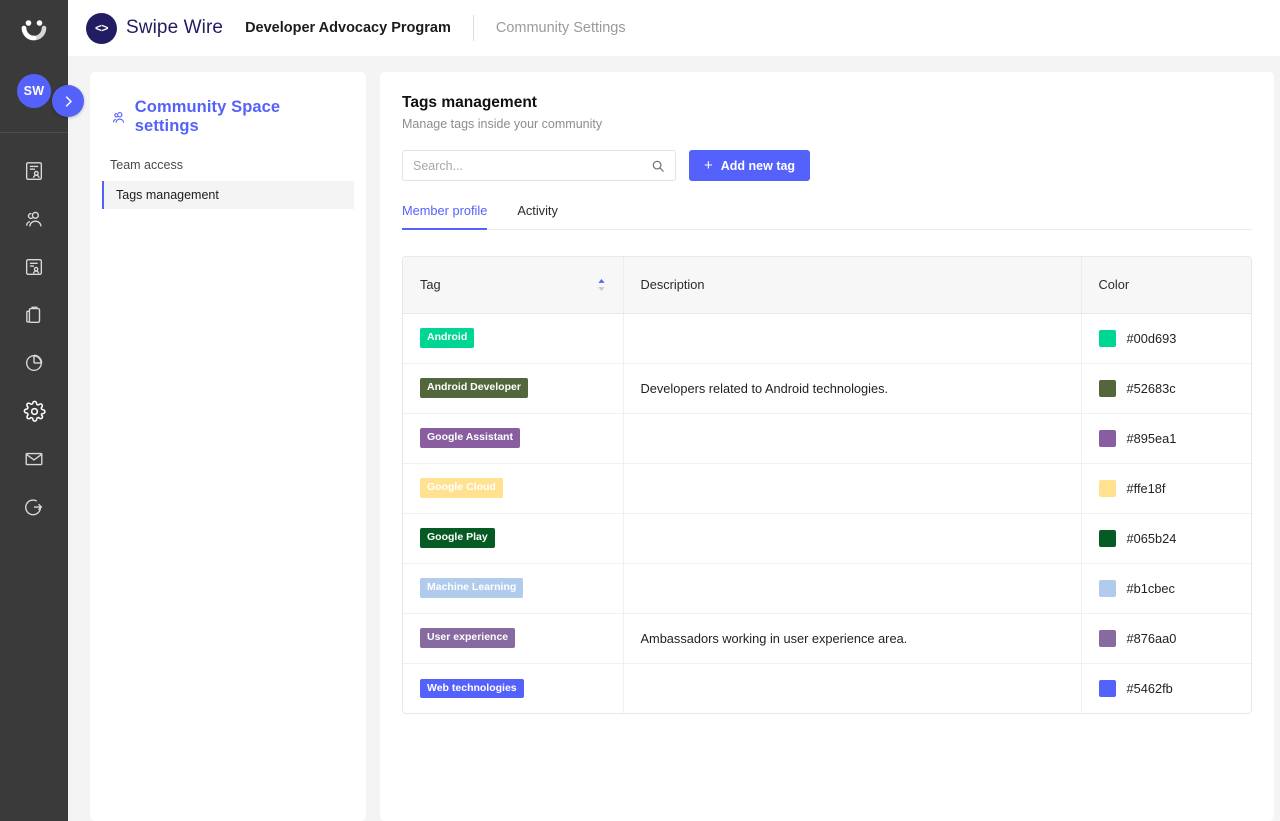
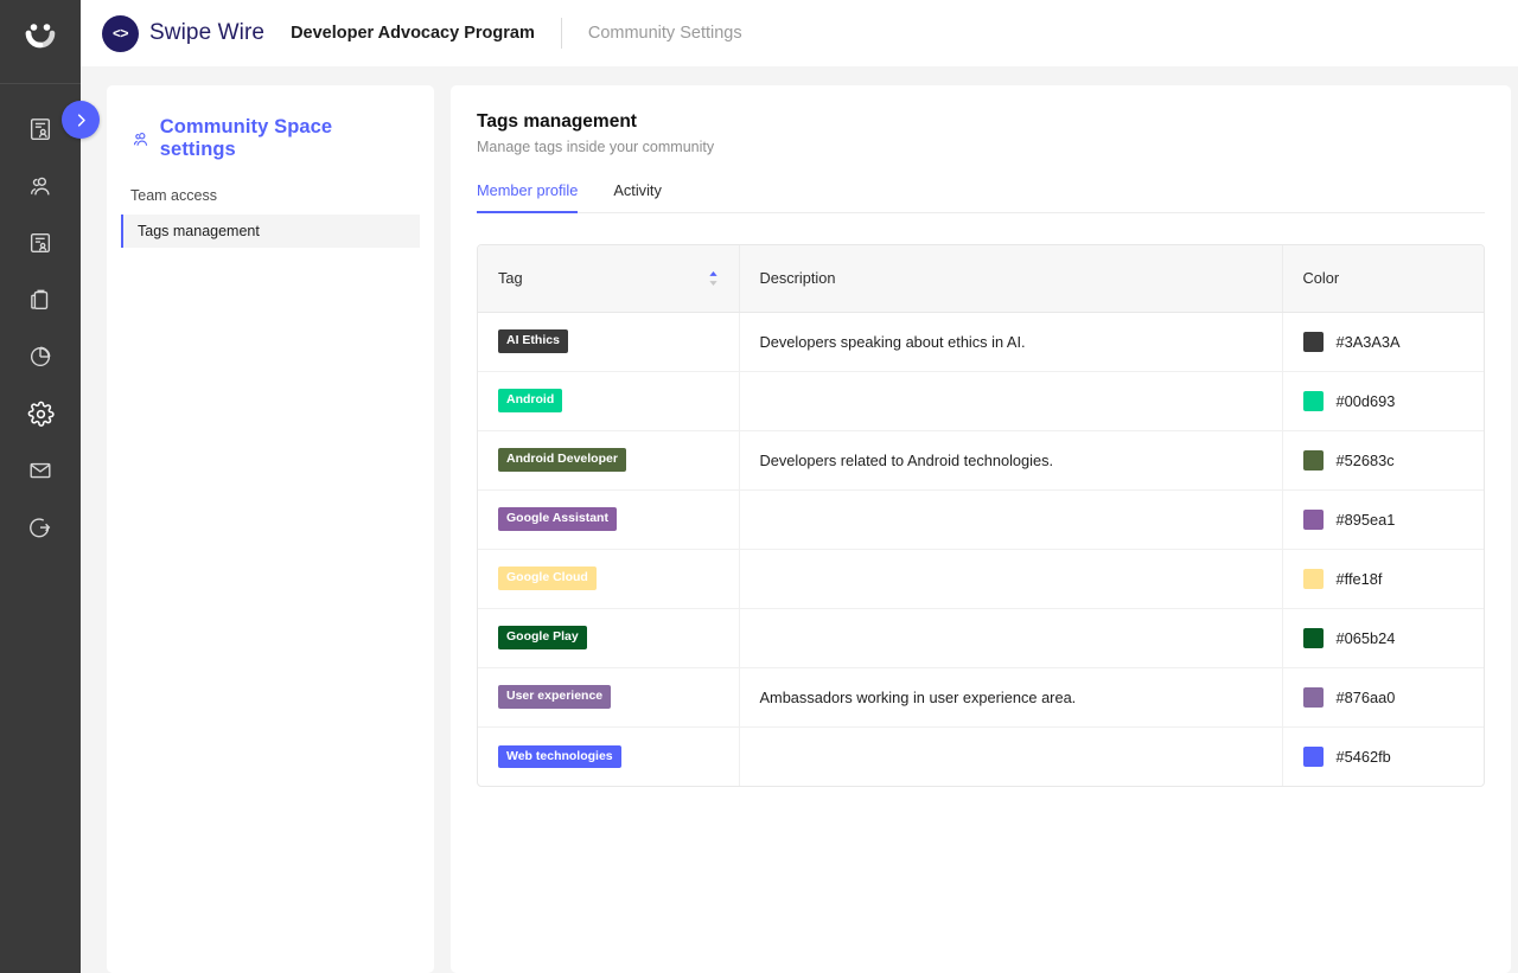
- SW
  <>
  Swipe Wire
  Developer Advocacy Program
  Community Settings
  Community Space settings
  Team access
  Tags management
  Tags management
  Manage tags inside your community
- Search...
- +
- Add new tag
  Member profile
  Activity
  Tag	Description	Color
+ AI Ethics	Developers speaking about ethics in AI.	#3A3A3A
  Android		#00d693
  Android Developer	Developers related to Android technologies.	#52683c
  Google Assistant		#895ea1
  Google Cloud		#ffe18f
  Google Play		#065b24
- Machine Learning		#b1cbec
  User experience	Ambassadors working in user experience area.	#876aa0
  Web technologies		#5462fb
